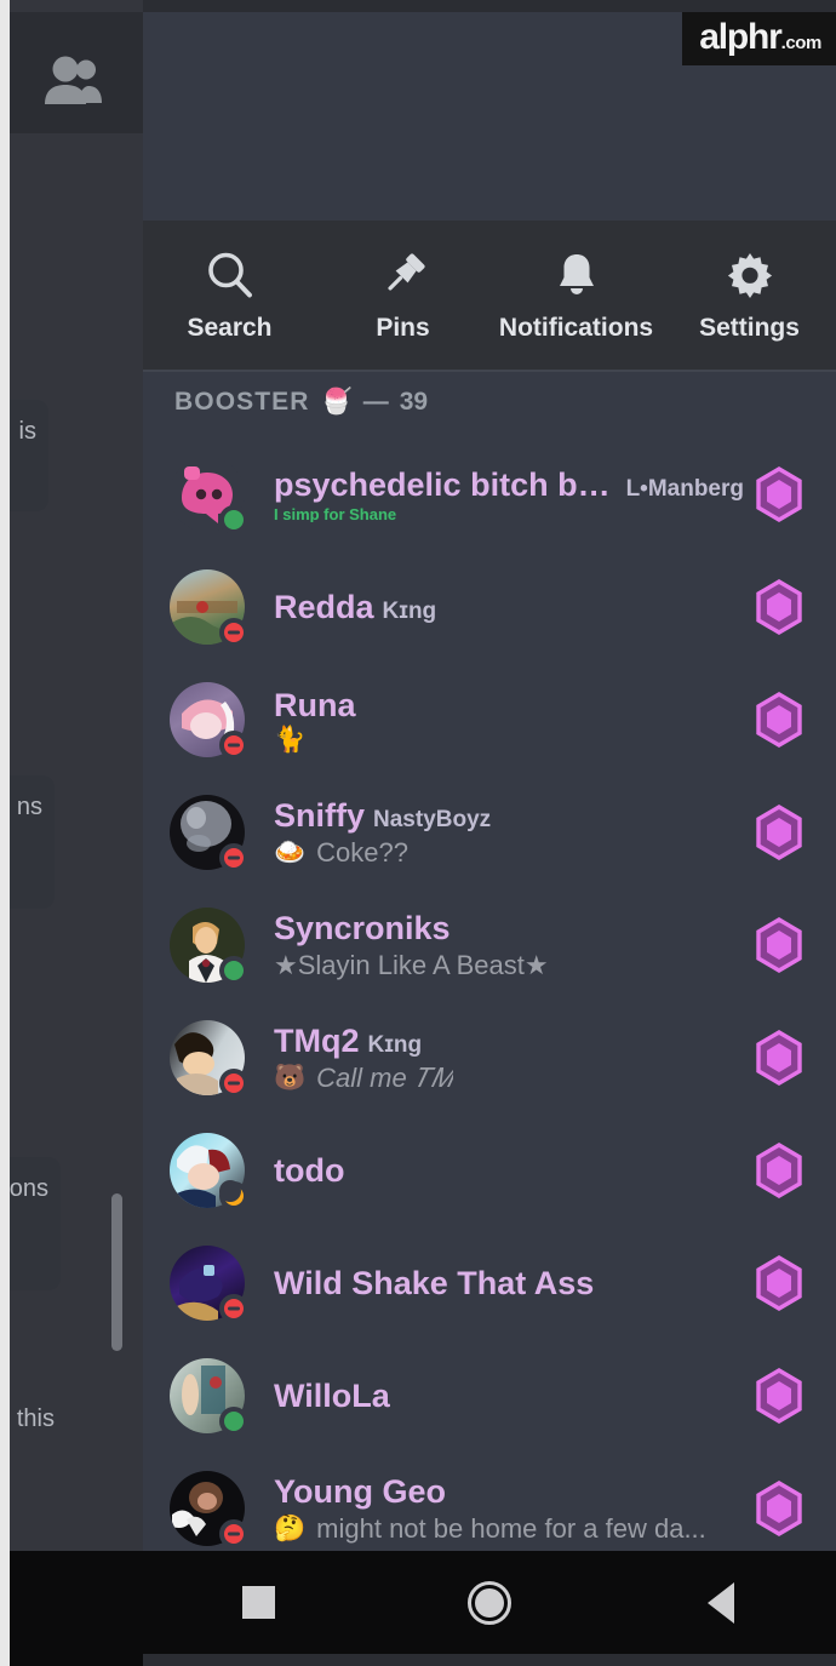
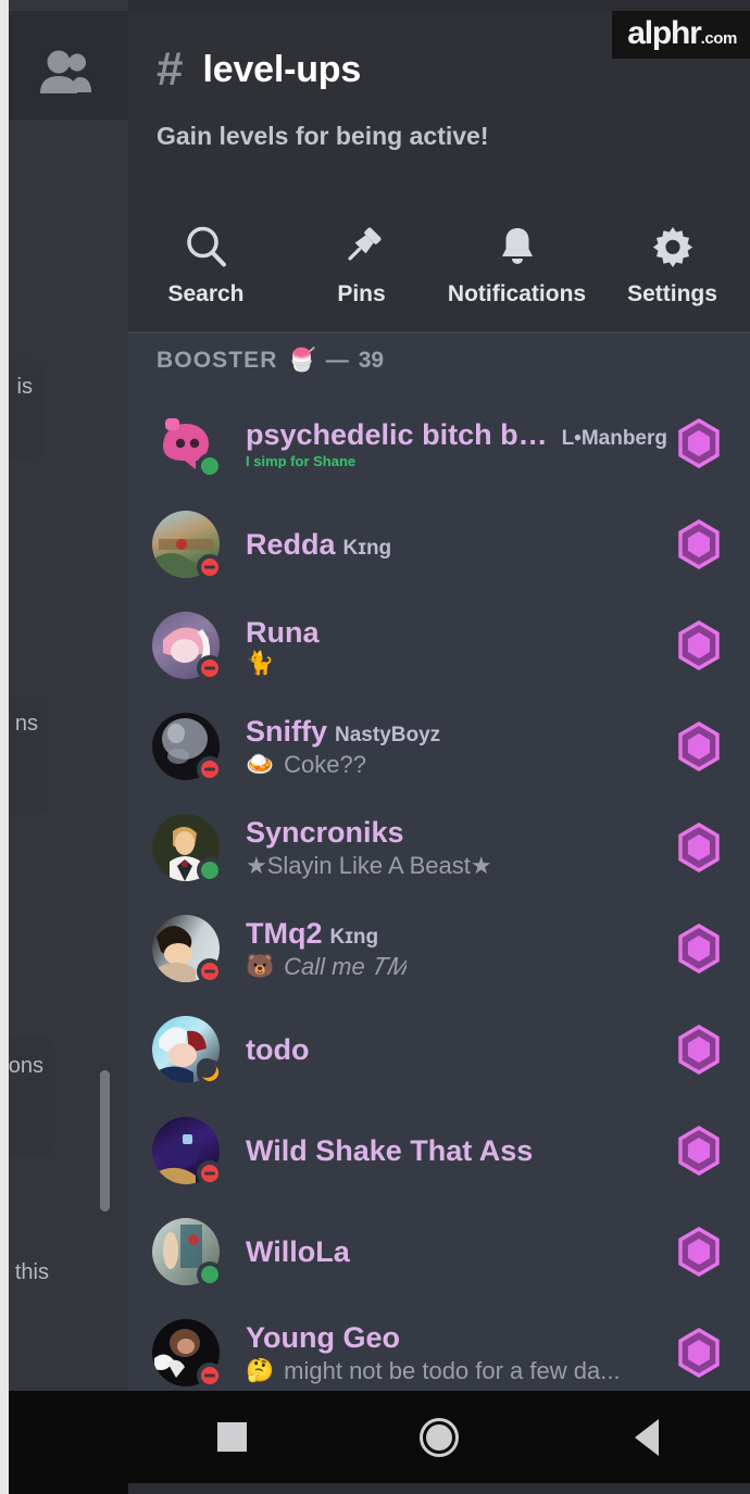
  is
  ns
  ons
  this
+ #
+ level-ups
+ Gain levels for being active!
  alphr
  .com
  Search
  Pins
  Notifications
  Settings
  BOOSTER
  🍧
  —
  39
  psychedelic bitch bab
  L•Manberg
  I simp for Shane
  Redda
  Kɪng
  Runa
  🐈
  Sniffy
  NastyBoyz
  🍛
  Coke??
  Syncroniks
  ★Slayin Like A Beast★
  TMq2
  Kɪng
  🐻
  Call me 𝑇𝑀
  todo
  Wild Shake That Ass
  WilloLa
  Young Geo
  🤔
- might not be home for a few da...
+ might not be todo for a few da...
